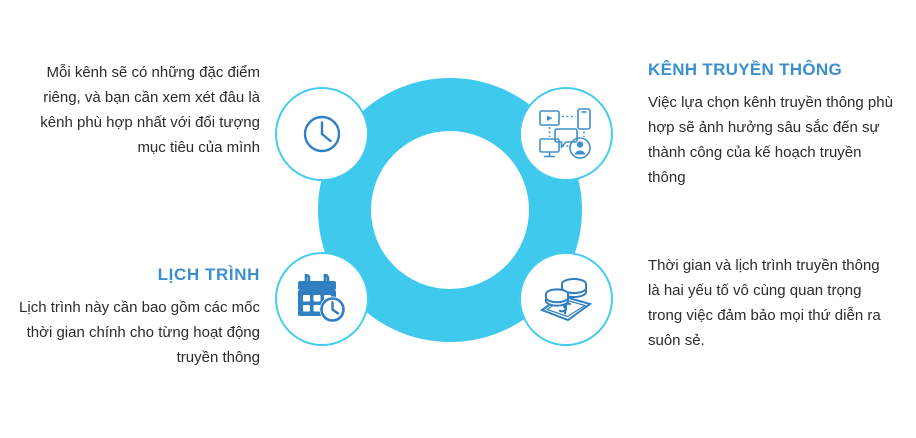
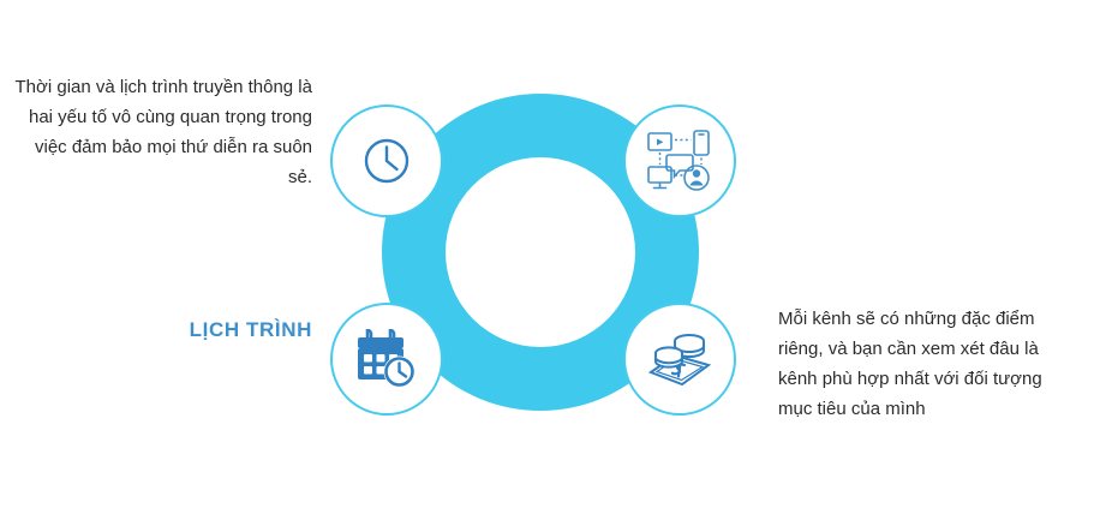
- Mỗi kênh sẽ có những đặc điểm riêng, và bạn cần xem xét đâu là kênh phù hợp nhất với đối tượng mục tiêu của mình
+ Thời gian và lịch trình truyền thông là hai yếu tố vô cùng quan trọng trong việc đảm bảo mọi thứ diễn ra suôn sẻ.
- KÊNH TRUYỀN THÔNG
- Việc lựa chọn kênh truyền thông phù hợp sẽ ảnh hưởng sâu sắc đến sự thành công của kế hoạch truyền thông
  LỊCH TRÌNH
- Lịch trình này cần bao gồm các mốc thời gian chính cho từng hoạt động truyền thông
- Thời gian và lịch trình truyền thông là hai yếu tố vô cùng quan trọng trong việc đảm bảo mọi thứ diễn ra suôn sẻ.
+ Mỗi kênh sẽ có những đặc điểm riêng, và bạn cần xem xét đâu là kênh phù hợp nhất với đối tượng mục tiêu của mình
